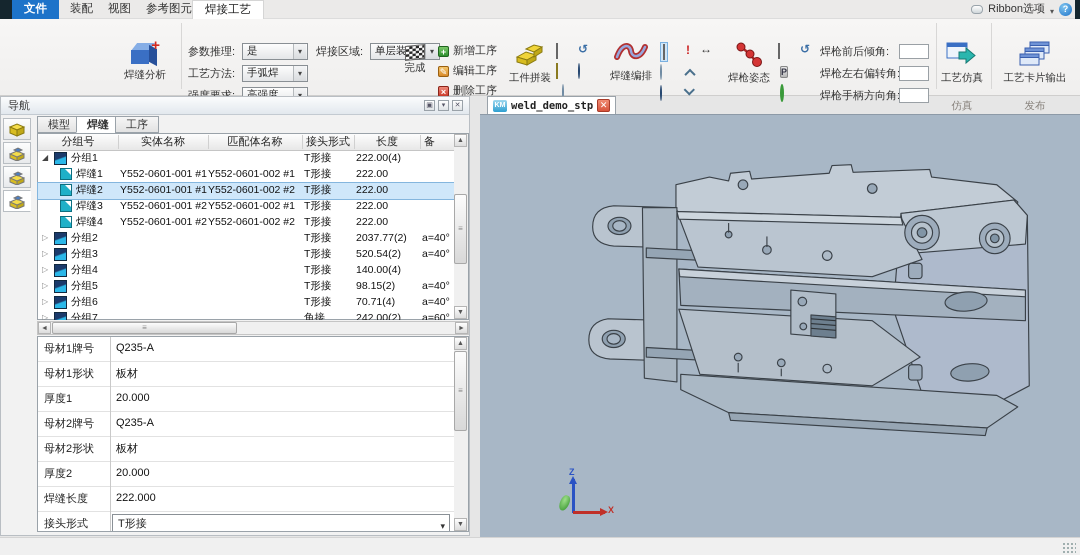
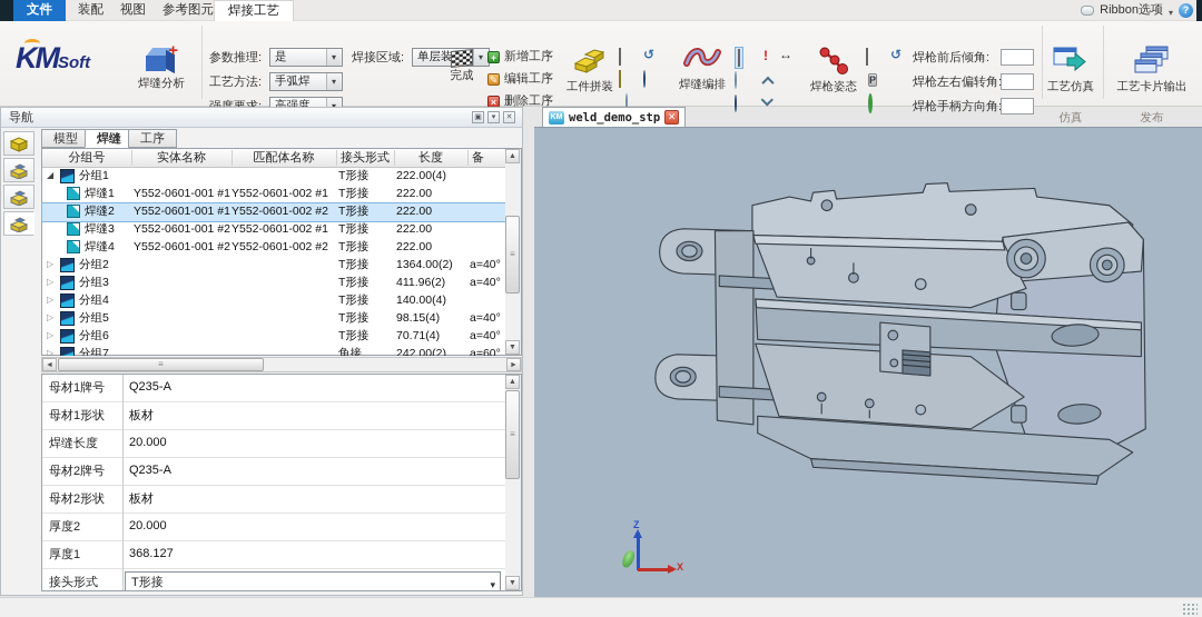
  文件
  装配
  视图
  参考图元
  焊接工艺
  Ribbon选项
  ?
+ KMSoft
  +
  焊缝分析
  参数推理:
  是
  工艺方法:
  手弧焊
  高强度
  焊接区域:
  单层装
  完成
  +
  新增工序
  ✎
  编辑工序
  ×
  删除工序
  工件拼装
  ↺
  焊缝编排
  !
  ↔
  焊枪姿态
  ↺
  P
  焊枪前后倾角:
  焊枪左右偏转角
  焊枪手柄方向角
  工艺仿真
  仿真
  工艺卡片输出
  发布
  导航
  模型
  焊缝
  工序
  分组号
  实体名称
  匹配体名称
  接头形式
  长度
  备
  分组1
  T形接
  222.00(4)
  焊缝1
  Y552-0601-001 #1
  Y552-0601-002 #1
  T形接
  222.00
  焊缝2
  Y552-0601-001 #1
  Y552-0601-002 #2
  T形接
  222.00
  焊缝3
  Y552-0601-001 #2
  Y552-0601-002 #1
  T形接
  222.00
  焊缝4
  Y552-0601-001 #2
  Y552-0601-002 #2
  T形接
  222.00
  分组2
  T形接
- 2037.77(2)
+ 1364.00(2)
  a=40°
  分组3
  T形接
- 520.54(2)
+ 411.96(2)
  a=40°
  分组4
  T形接
  140.00(4)
  分组5
  T形接
- 98.15(2)
+ 98.15(4)
  a=40°
  分组6
  T形接
  70.71(4)
  a=40°
  分组7
  角接
  242.00(2)
  a=60°
  母材1牌号
  Q235-A
  母材1形状
  板材
- 厚度1
+ 焊缝长度
  20.000
  母材2牌号
  Q235-A
  母材2形状
  板材
  厚度2
  20.000
- 焊缝长度
+ 厚度1
- 222.000
+ 368.127
  接头形式
  T形接
  weld_demo_stp
  ✕
  X
